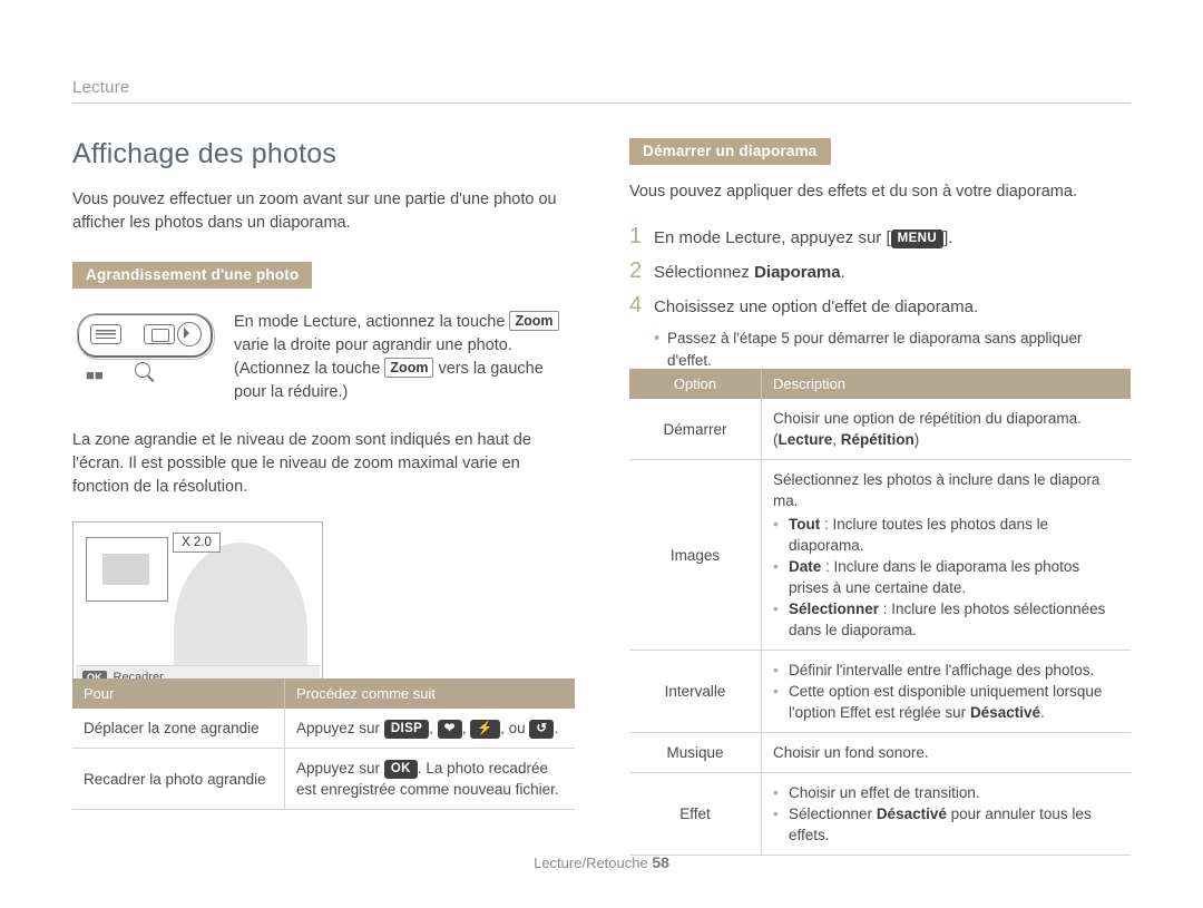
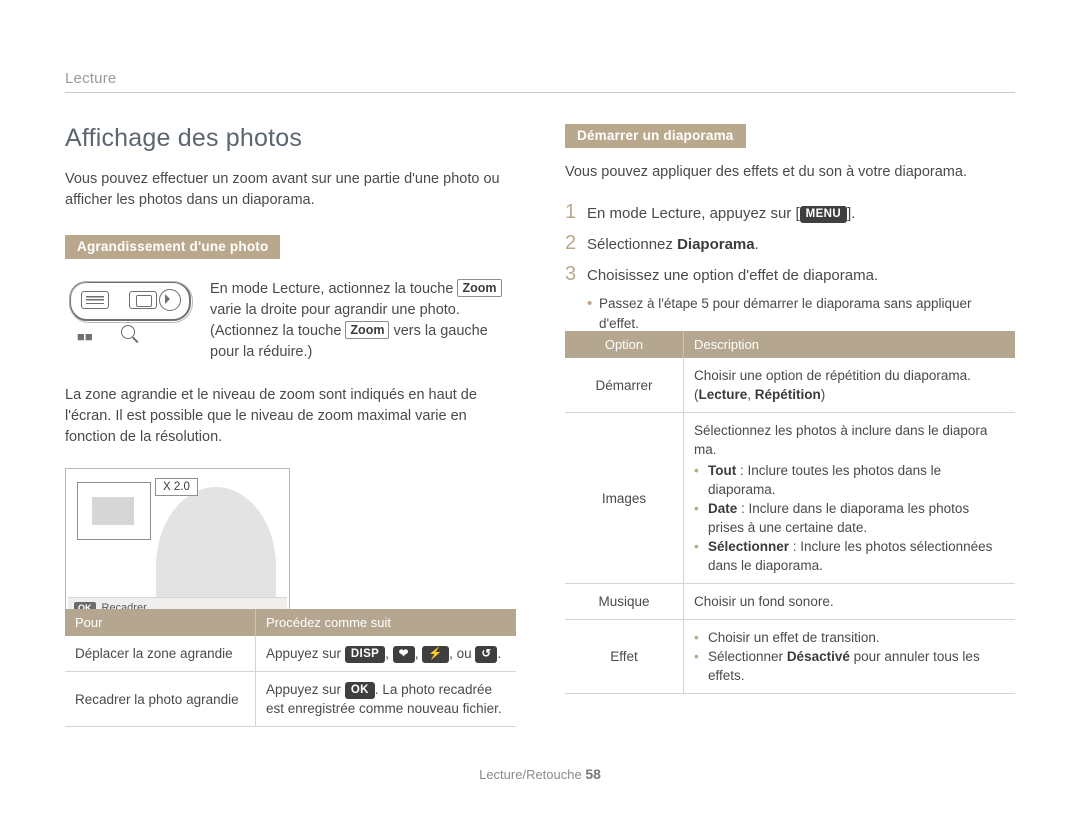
  Lecture
  Affichage des photos
  Vous pouvez effectuer un zoom avant sur une partie d'une photo ou afficher les photos dans un diaporama.
  Agrandissement d'une photo
  ■■
  En mode Lecture, actionnez la touche Zoom varie la droite pour agrandir une photo. (Actionnez la touche Zoom vers la gauche pour la réduire.)
  La zone agrandie et le niveau de zoom sont indiqués en haut de l'écran. Il est possible que le niveau de zoom maximal varie en fonction de la résolution.
  X 2.0
  OK
  Recadrer
  Pour	Procédez comme suit
  Déplacer la zone agrandie	Appuyez sur DISP , ❤ , ⚡ , ou ↺ .
  Recadrer la photo agrandie	Appuyez sur OK . La photo recadrée est enregistrée comme nouveau fichier.
  Démarrer un diaporama
  Vous pouvez appliquer des effets et du son à votre diaporama.
  1
  En mode Lecture, appuyez sur [ MENU ].
  2
  Sélectionnez Diaporama.
- 4
+ 3
  Choisissez une option d'effet de diaporama.
  •
  Passez à l'étape 5 pour démarrer le diaporama sans appliquer d'effet.
  Option	Description
  Démarrer	Choisir une option de répétition du diaporama. (Lecture, Répétition)
  Images	Sélectionnez les photos à inclure dans le diapora ma. • Tout : Inclure toutes les photos dans le diaporama. • Date : Inclure dans le diaporama les photos prises à une certaine date. • Sélectionner : Inclure les photos sélectionnées dans le diaporama.
- Intervalle	• Définir l'intervalle entre l'affichage des photos. • Cette option est disponible uniquement lorsque l'option Effet est réglée sur Désactivé.
  Musique	Choisir un fond sonore.
  Effet	• Choisir un effet de transition. • Sélectionner Désactivé pour annuler tous les effets.
  Lecture/Retouche 58
